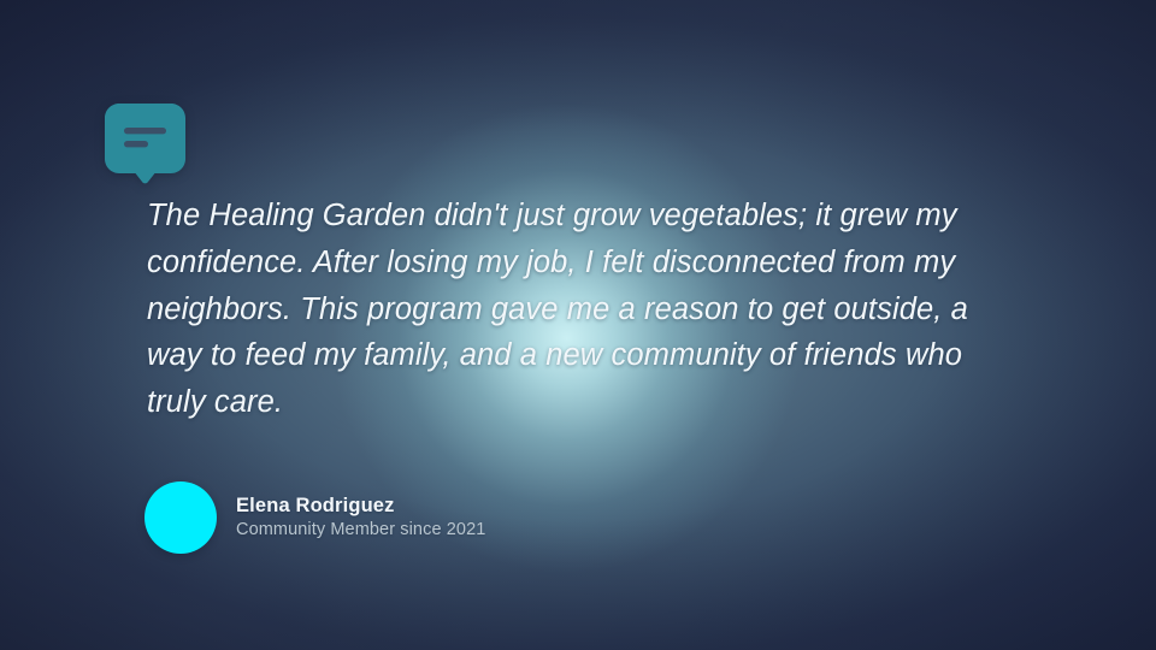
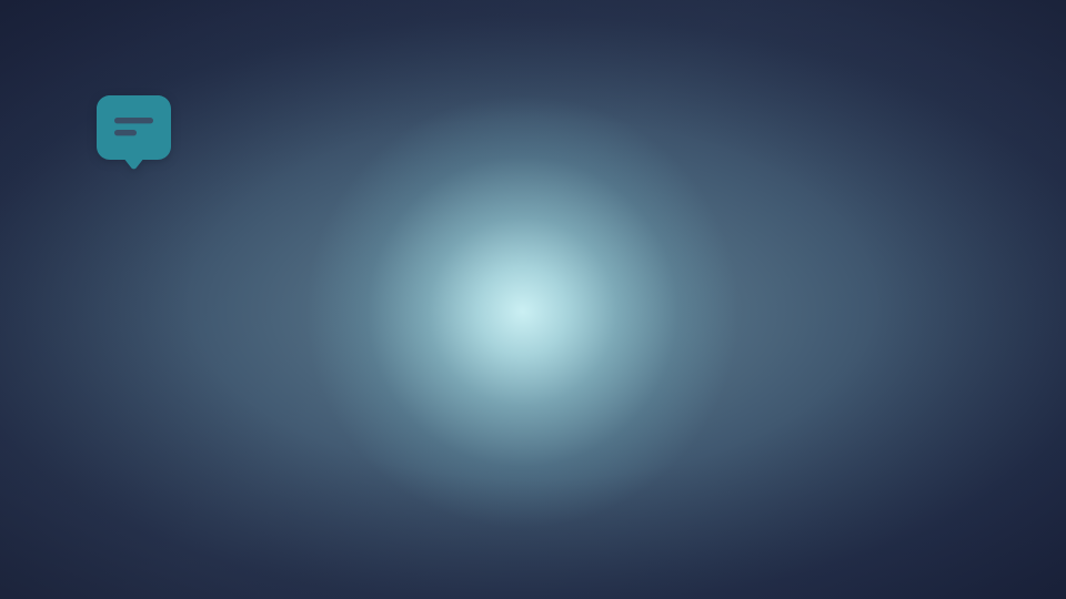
- The Healing Garden didn't just grow vegetables; it grew my confidence. After losing my job, I felt disconnected from my neighbors. This program gave me a reason to get outside, a way to feed my family, and a new community of friends who truly care.
- Elena Rodriguez
- Community Member since 2021
